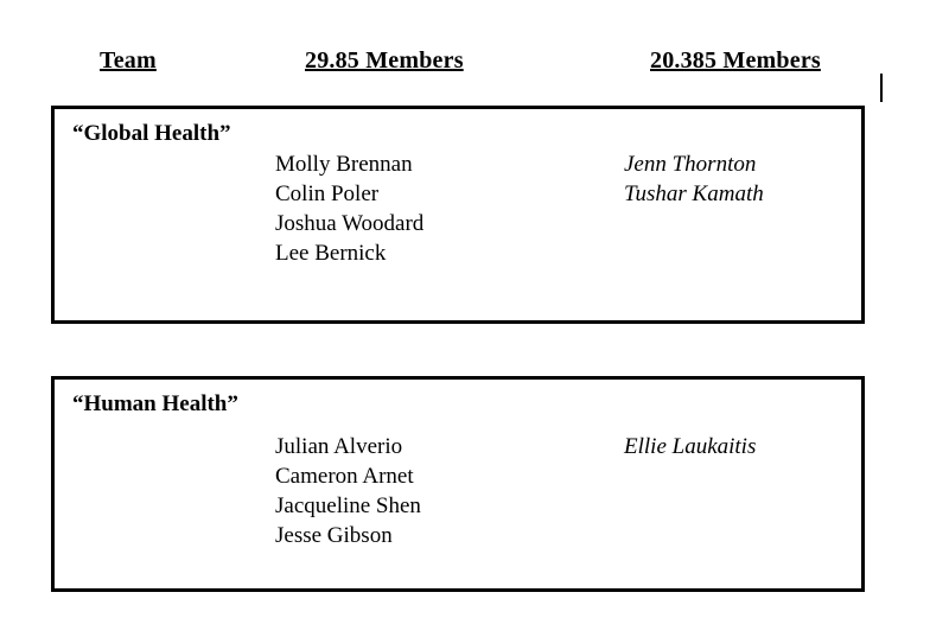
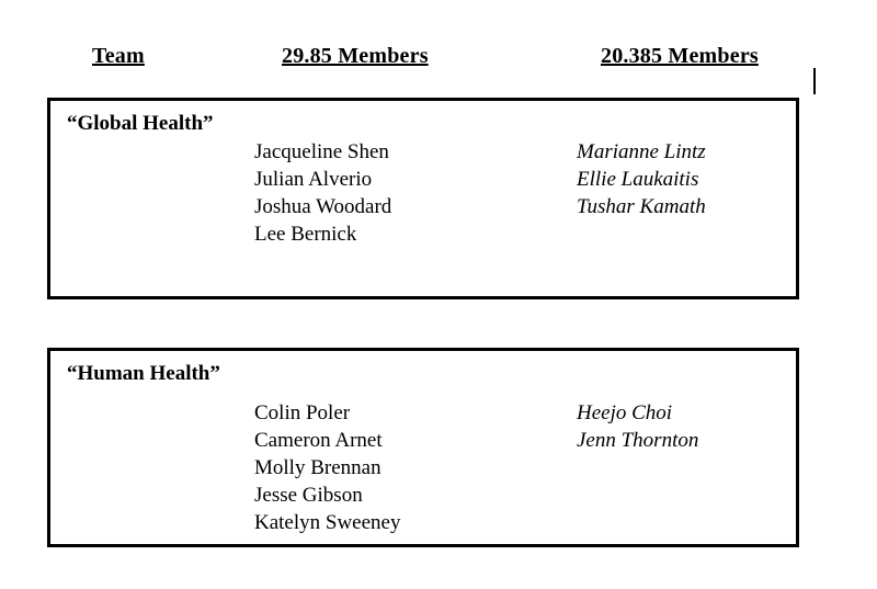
  Team
  29.85 Members
  20.385 Members
  “Global Health”
- Molly Brennan
+ Jacqueline Shen
- Colin Poler
+ Julian Alverio
  Joshua Woodard
  Lee Bernick
+ Marianne Lintz
- Jenn Thornton
+ Ellie Laukaitis
  Tushar Kamath
  “Human Health”
- Julian Alverio
+ Colin Poler
  Cameron Arnet
- Jacqueline Shen
+ Molly Brennan
  Jesse Gibson
+ Katelyn Sweeney
+ Heejo Choi
- Ellie Laukaitis
+ Jenn Thornton
